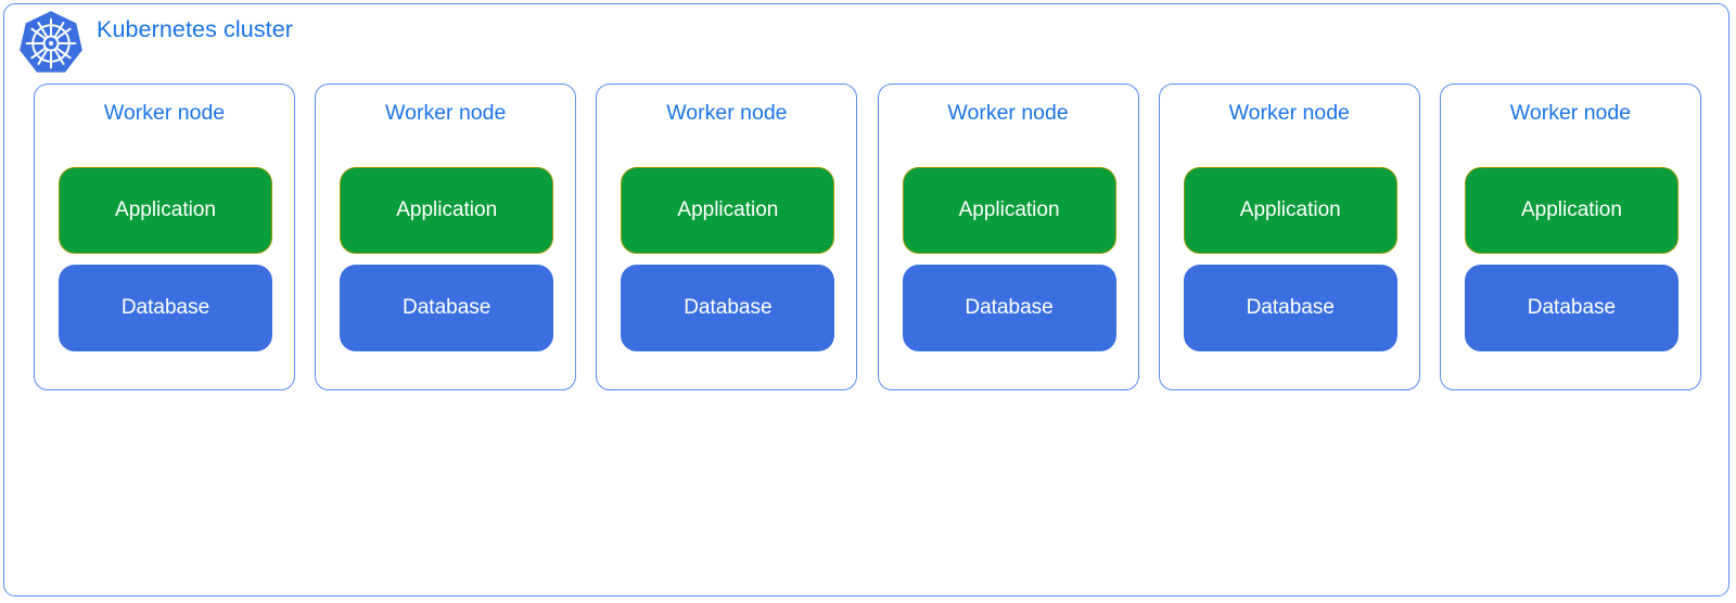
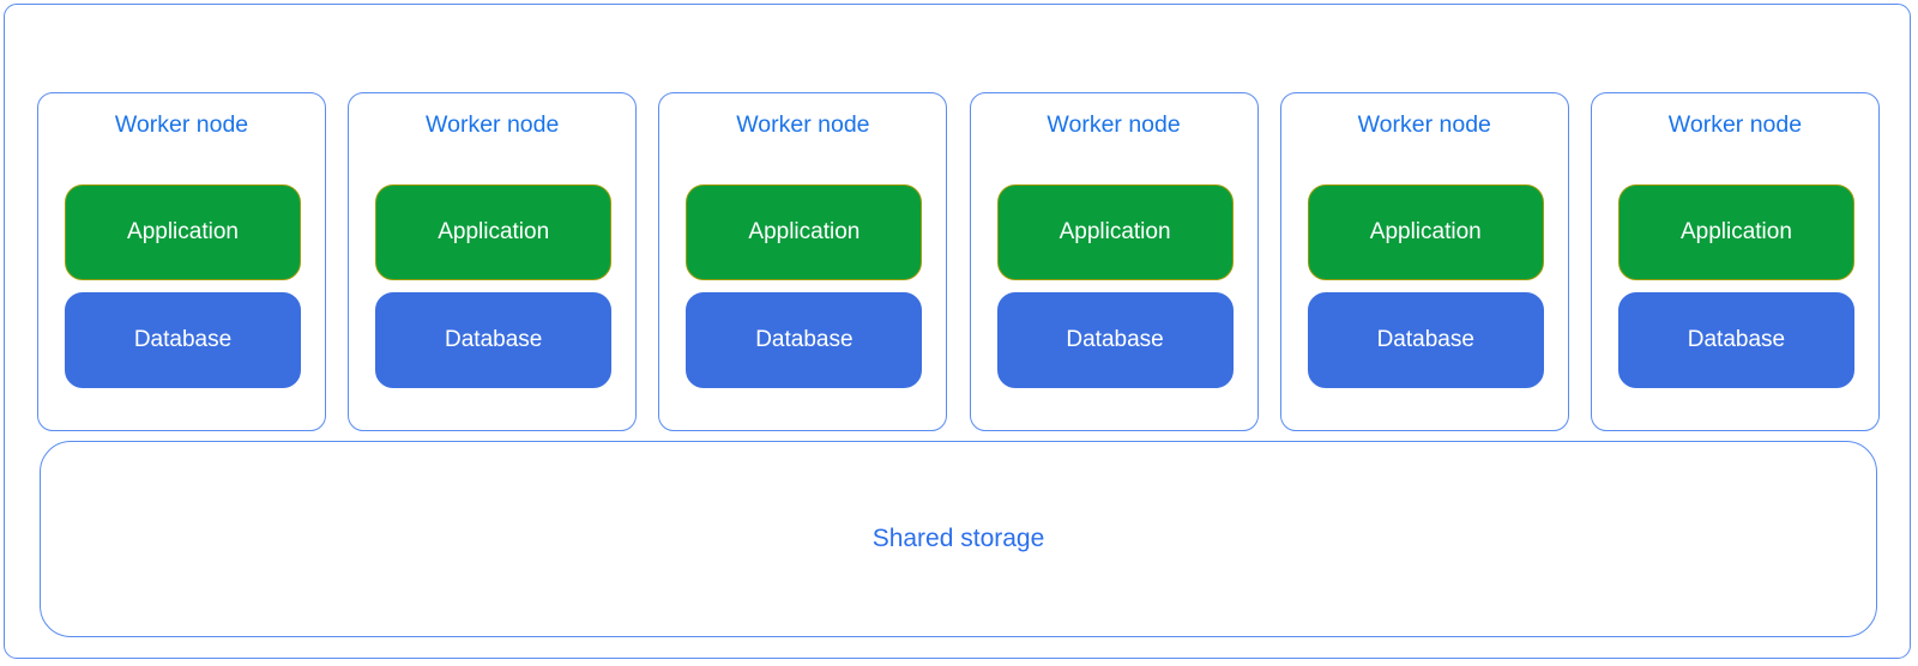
- Kubernetes cluster
  Worker node
  Application
  Database
  Worker node
  Application
  Database
  Worker node
  Application
  Database
  Worker node
  Application
  Database
  Worker node
  Application
  Database
  Worker node
  Application
  Database
+ Shared storage
